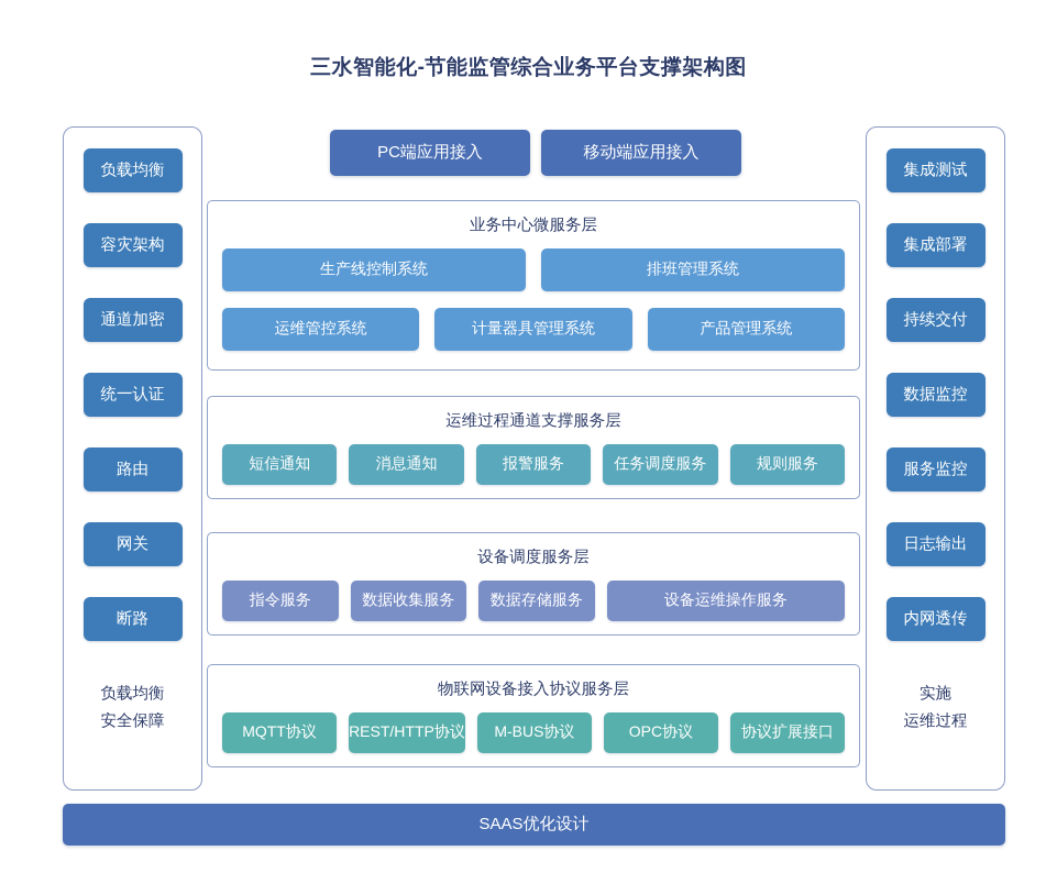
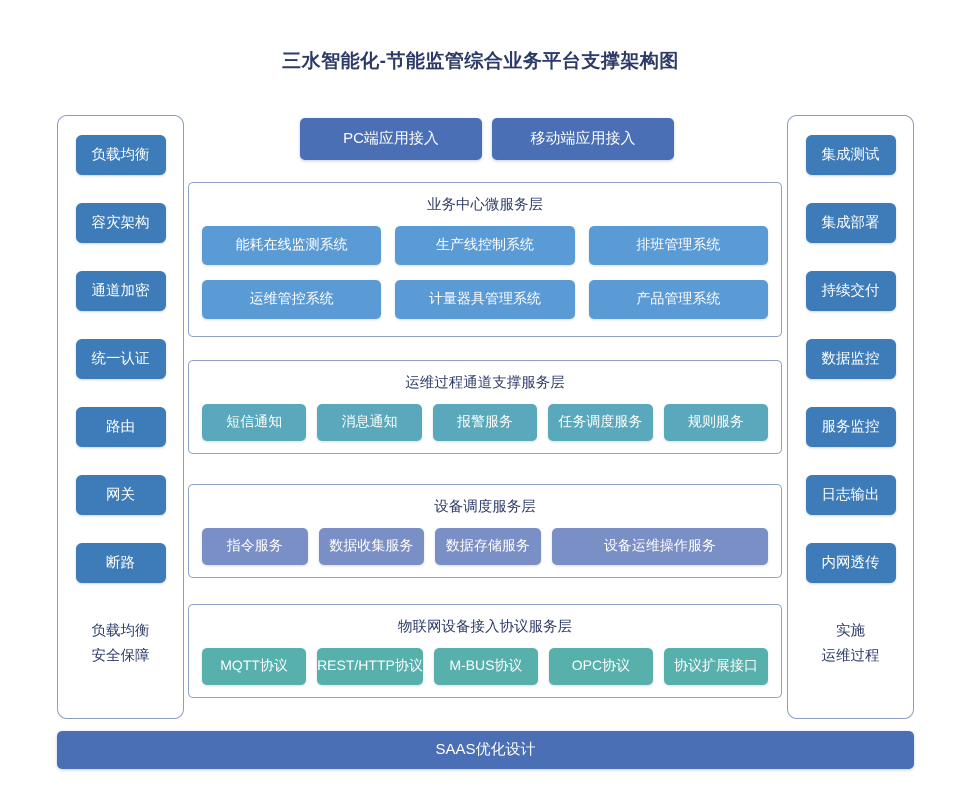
  三水智能化-节能监管综合业务平台支撑架构图
  负载均衡
  容灾架构
  通道加密
  统一认证
  路由
  网关
  断路
  负载均衡
  安全保障
  集成测试
  集成部署
  持续交付
  数据监控
  服务监控
  日志输出
  内网透传
  实施
  运维过程
  PC端应用接入
  移动端应用接入
  业务中心微服务层
+ 能耗在线监测系统
  生产线控制系统
  排班管理系统
  运维管控系统
  计量器具管理系统
  产品管理系统
  运维过程通道支撑服务层
  短信通知
  消息通知
  报警服务
  任务调度服务
  规则服务
  设备调度服务层
  指令服务
  数据收集服务
  数据存储服务
  设备运维操作服务
  物联网设备接入协议服务层
  MQTT协议
  REST/HTTP协议
  M-BUS协议
  OPC协议
  协议扩展接口
  SAAS优化设计
